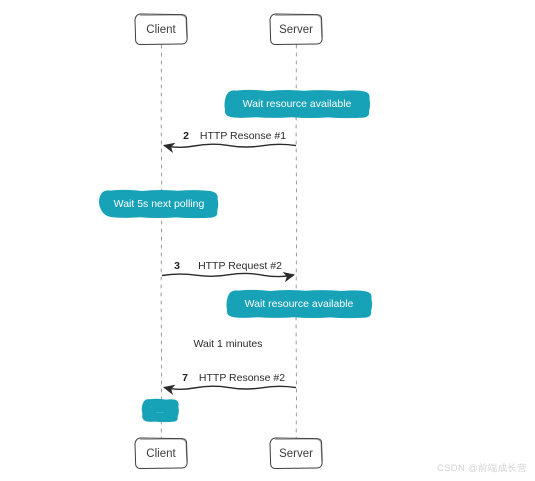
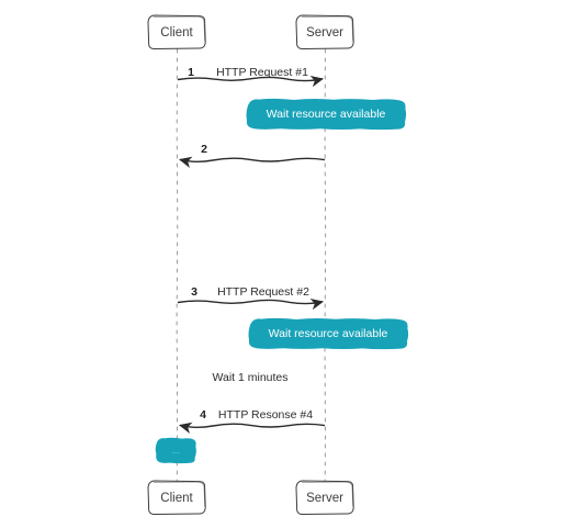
  Client
  Server
+ 1
+ HTTP Request #1
  Wait resource available
  2
- HTTP Resonse #1
- Wait 5s next polling
  3
  HTTP Request #2
  Wait resource available
  Wait 1 minutes
- 7
+ 4
- HTTP Resonse #2
+ HTTP Resonse #4
  ...
  Client
  Server
- CSDN @前端成长营
